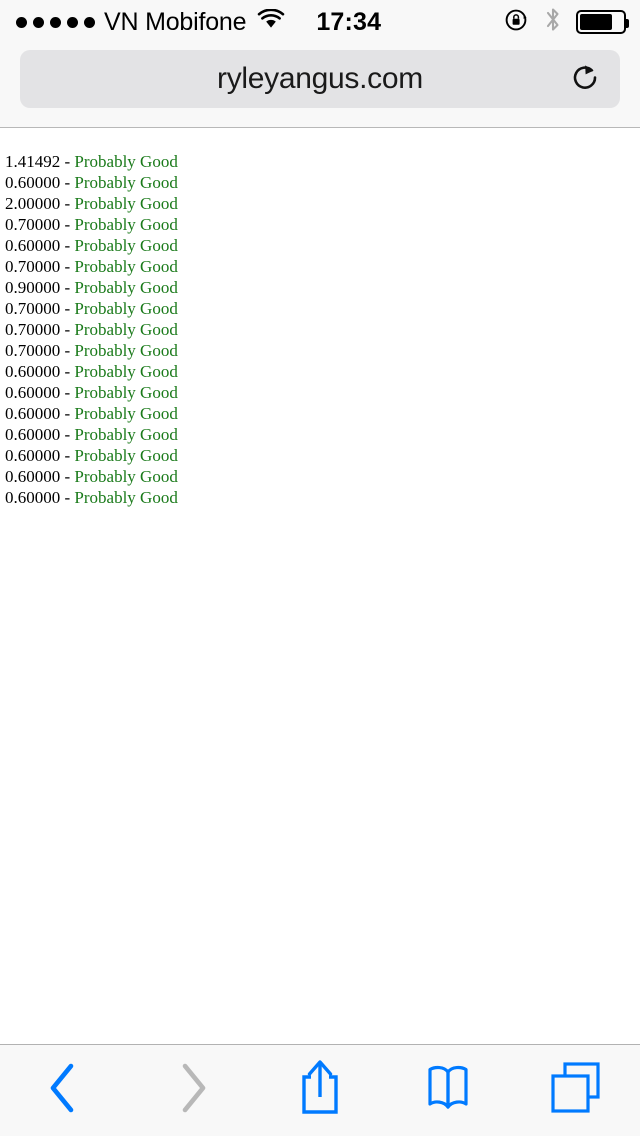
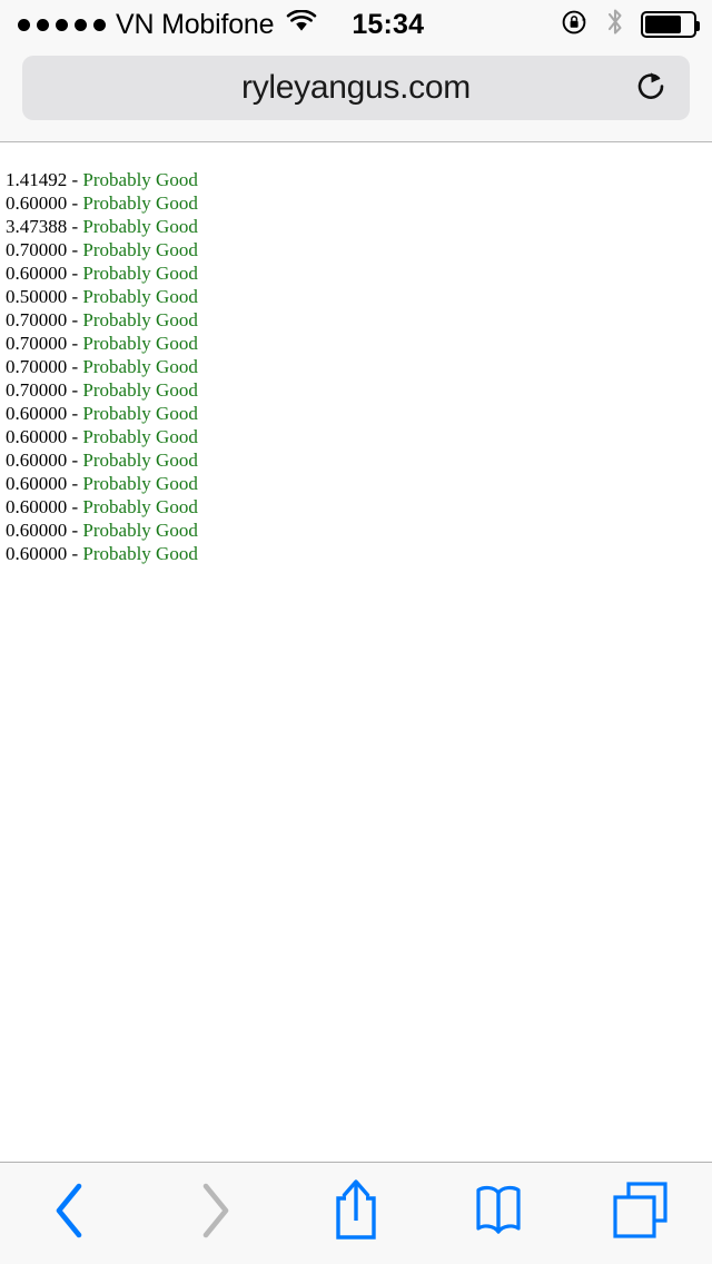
  VN Mobifone
- 17:34
+ 15:34
  ryleyangus.com
  1.41492 - Probably Good
  0.60000 - Probably Good
- 2.00000 - Probably Good
+ 3.47388 - Probably Good
  0.70000 - Probably Good
  0.60000 - Probably Good
+ 0.50000 - Probably Good
  0.70000 - Probably Good
- 0.90000 - Probably Good
  0.70000 - Probably Good
  0.70000 - Probably Good
  0.70000 - Probably Good
  0.60000 - Probably Good
  0.60000 - Probably Good
  0.60000 - Probably Good
  0.60000 - Probably Good
  0.60000 - Probably Good
  0.60000 - Probably Good
  0.60000 - Probably Good
